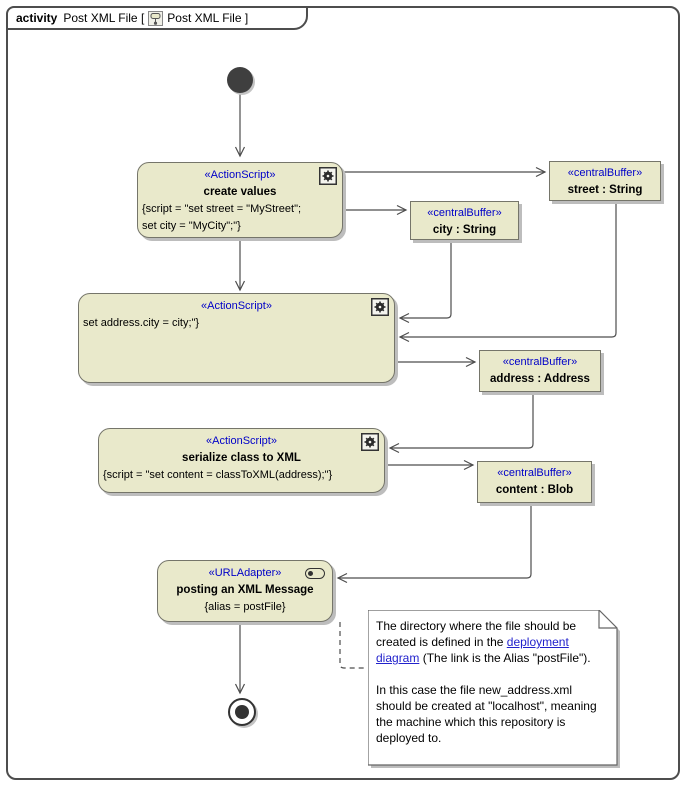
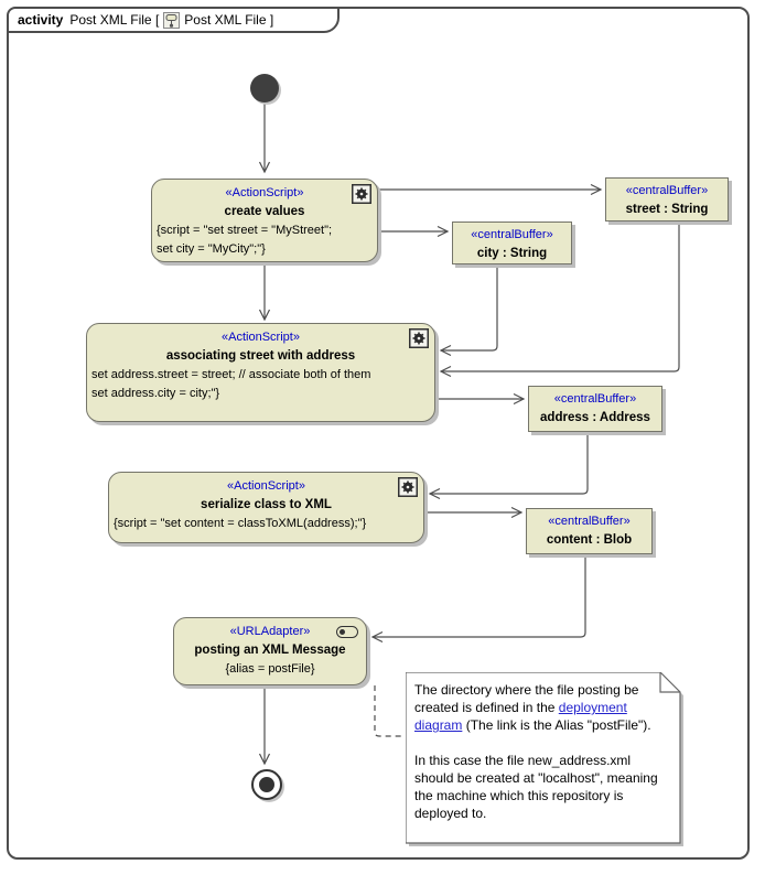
  activity
  Post XML File [
  Post XML File ]
  «ActionScript»
  create values
  {script = "set street = "MyStreet";
  set city = "MyCity";"}
  «centralBuffer»
  street : String
  «centralBuffer»
  city : String
  «ActionScript»
+ associating street with address
+ set address.street = street; // associate both of them
  set address.city = city;"}
  «centralBuffer»
  address : Address
  «ActionScript»
  serialize class to XML
  {script = "set content = classToXML(address);"}
  «centralBuffer»
  content : Blob
  «URLAdapter»
  posting an XML Message
  {alias = postFile}
- The directory where the file should be created is defined in the deployment diagram (The link is the Alias "postFile").
+ The directory where the file posting be created is defined in the deployment diagram (The link is the Alias "postFile").
  In this case the file new_address.xml should be created at "localhost", meaning the machine which this repository is deployed to.
